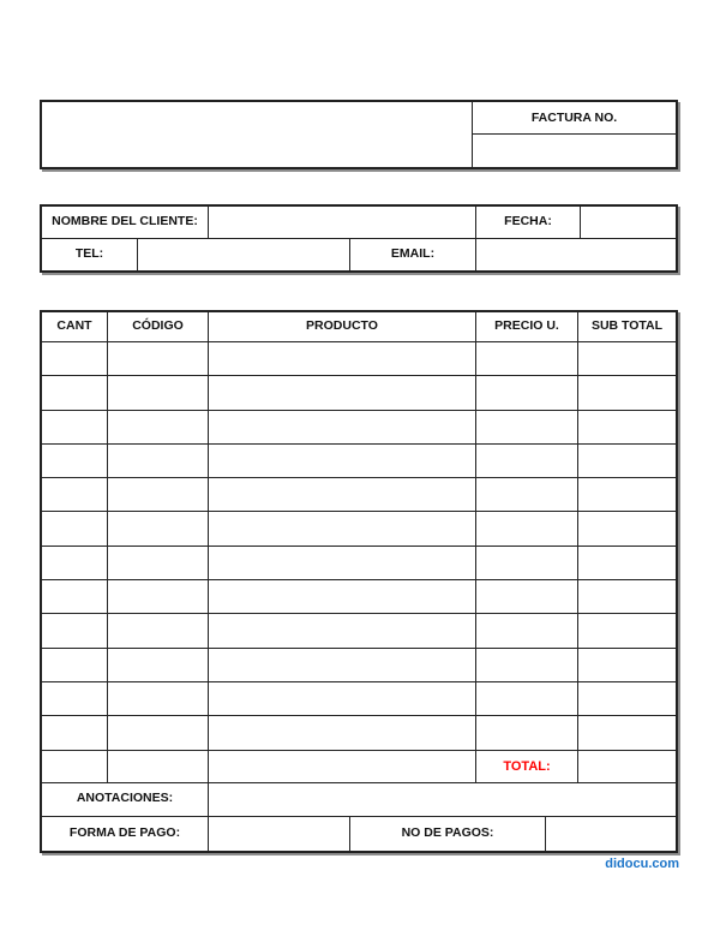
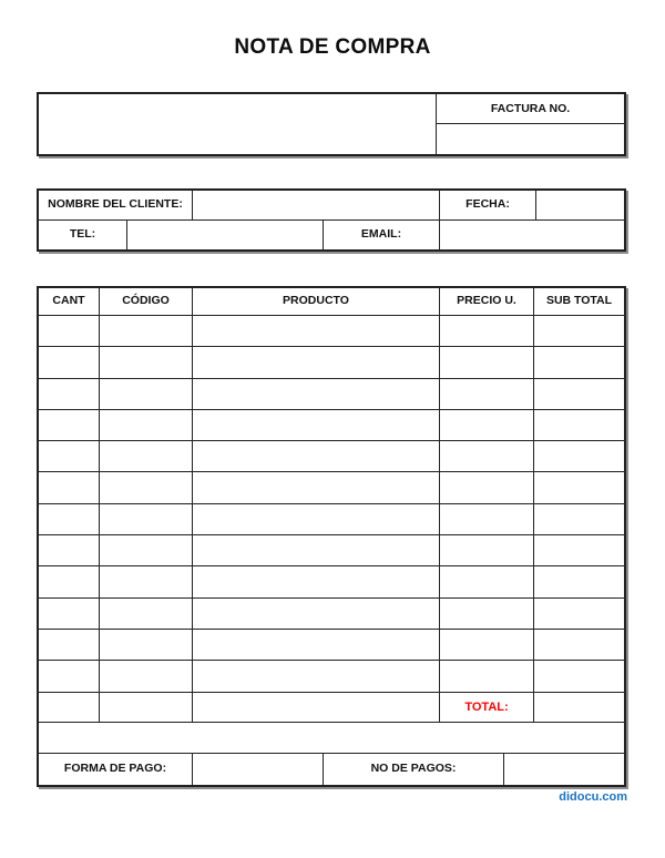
+ NOTA DE COMPRA
  FACTURA NO.
  NOMBRE DEL CLIENTE:
  FECHA:
  TEL:
  EMAIL:
  CANT
  CÓDIGO
  PRODUCTO
  PRECIO U.
  SUB TOTAL
  TOTAL:
- ANOTACIONES:
  FORMA DE PAGO:
  NO DE PAGOS:
  didocu.com
